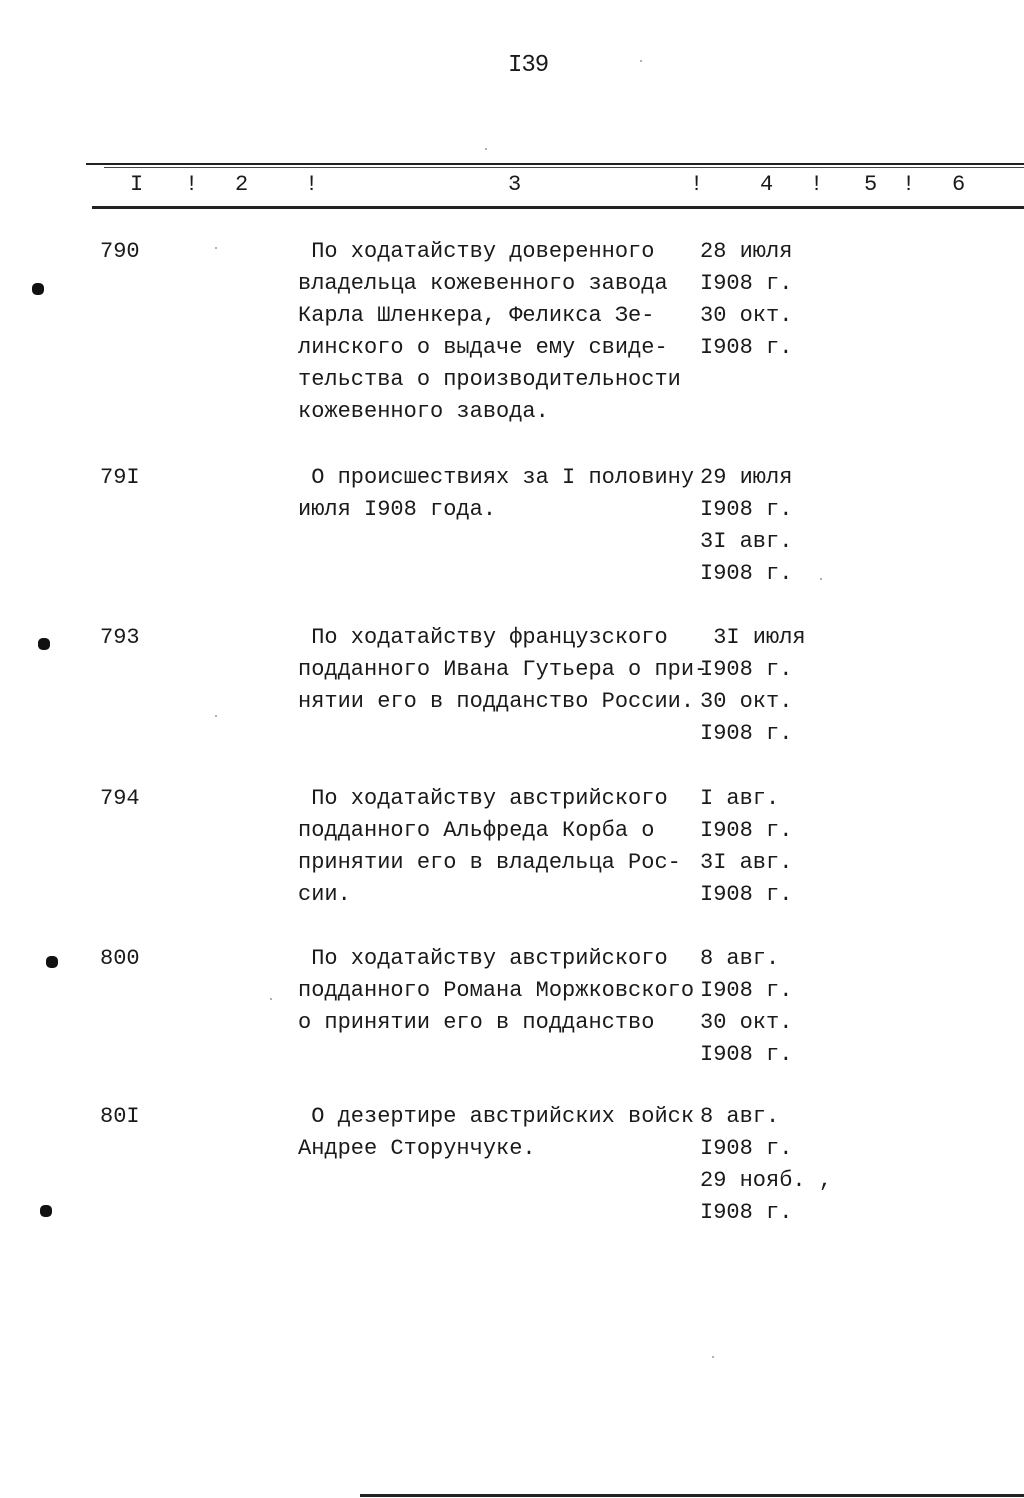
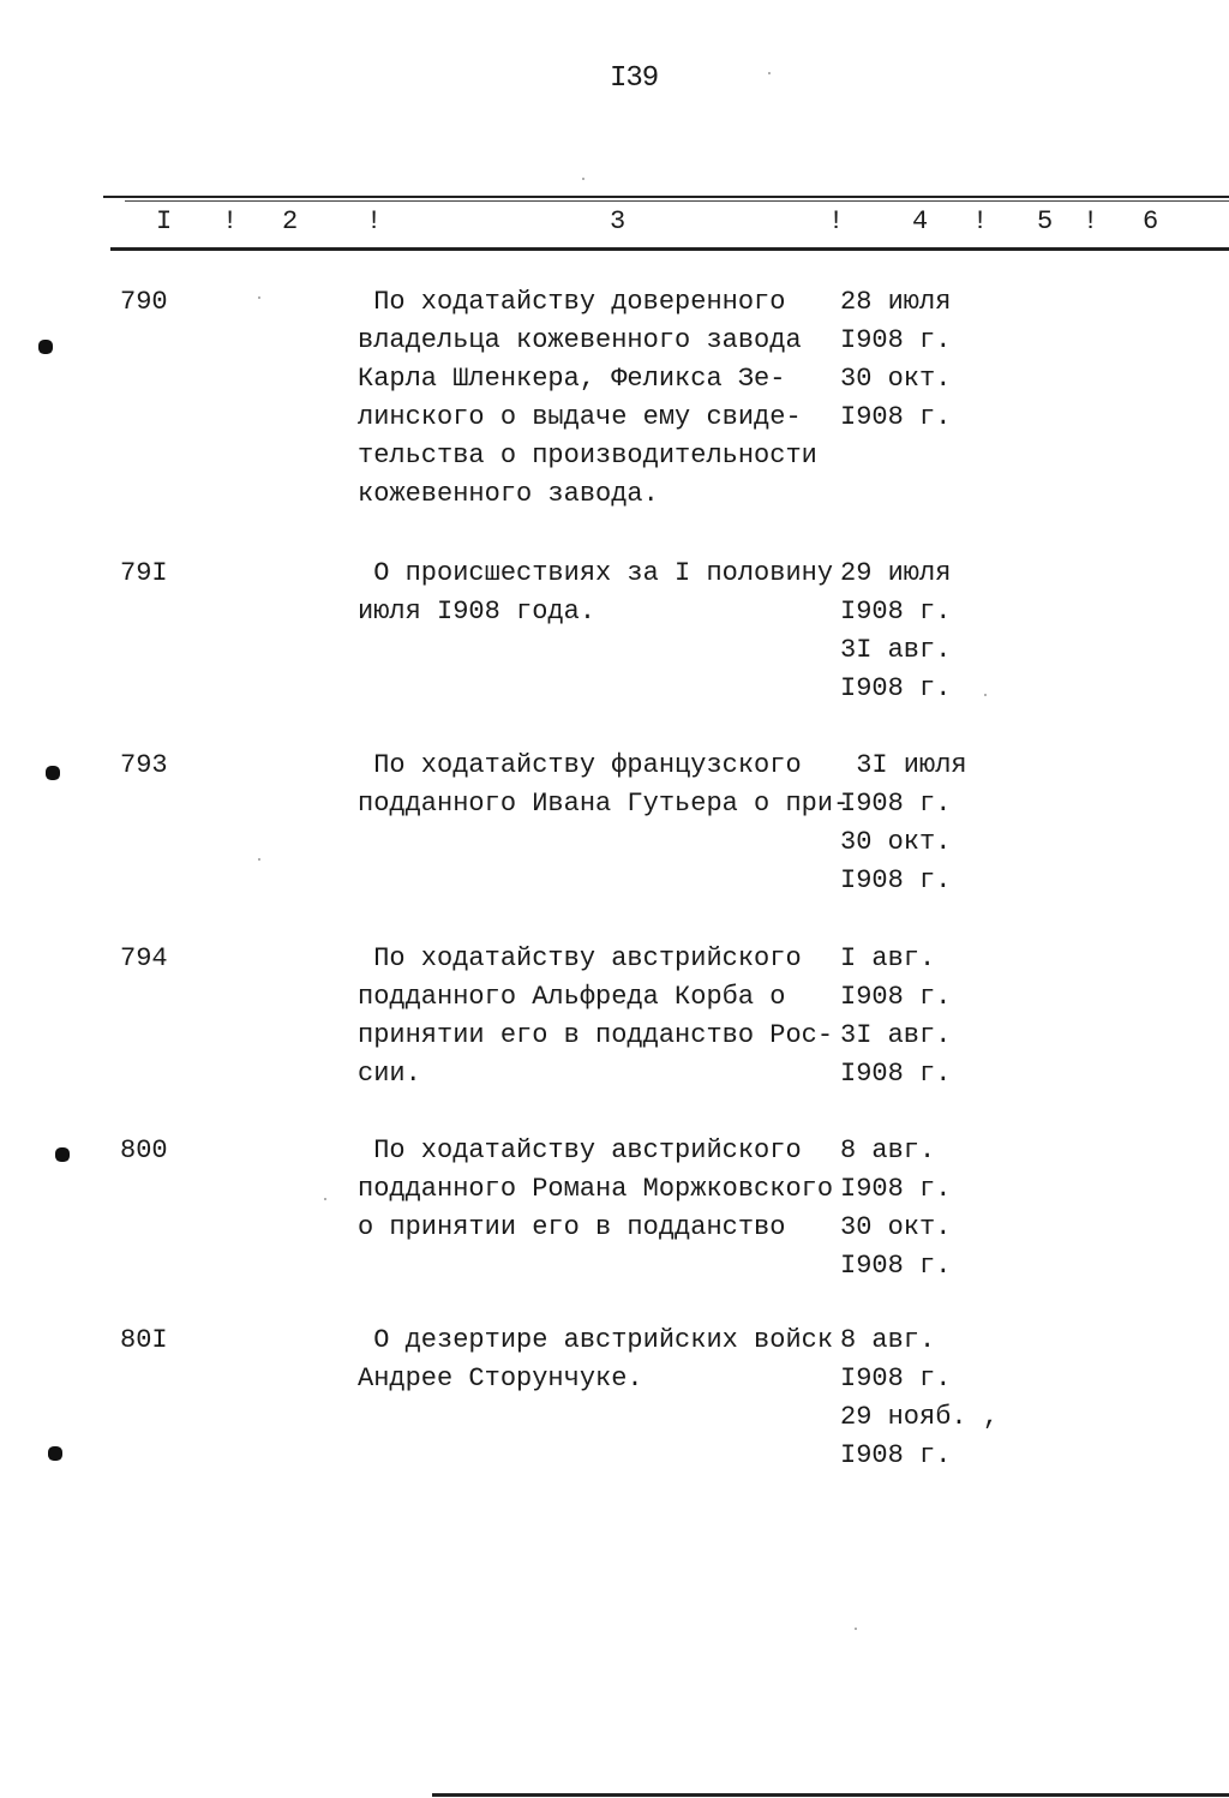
  I39
  I
  !
  2
  !
  3
  !
  4
  !
  5
  !
  6
  790
  По ходатайству доверенного
  владельца кожевенного завода
  Карла Шленкера, Феликса Зе-
  линского о выдаче ему свиде-
  тельства о производительности
  кожевенного завода.
  28 июля
  I908 г.
  30 окт.
  I908 г.
  79I
  О происшествиях за I половину
  июля I908 года.
  29 июля
  I908 г.
  3I авг.
  I908 г.
  793
  По ходатайству французского
  подданного Ивана Гутьера о при
- нятии его в подданство России.
  3I июля
  I908 г.
  30 окт.
  I908 г.
  794
  По ходатайству австрийского
  подданного Альфреда Корба о
- принятии его в владельца Рос-
+ принятии его в подданство Рос-
  сии.
  I авг.
  I908 г.
  3I авг.
  I908 г.
  800
  По ходатайству австрийского
  подданного Романа Моржковского
  о принятии его в подданство
  8 авг.
  I908 г.
  30 окт.
  I908 г.
  80I
  О дезертире австрийских войск
  Андрее Сторунчуке.
  8 авг.
  I908 г.
  29 нояб. ,
  I908 г.
